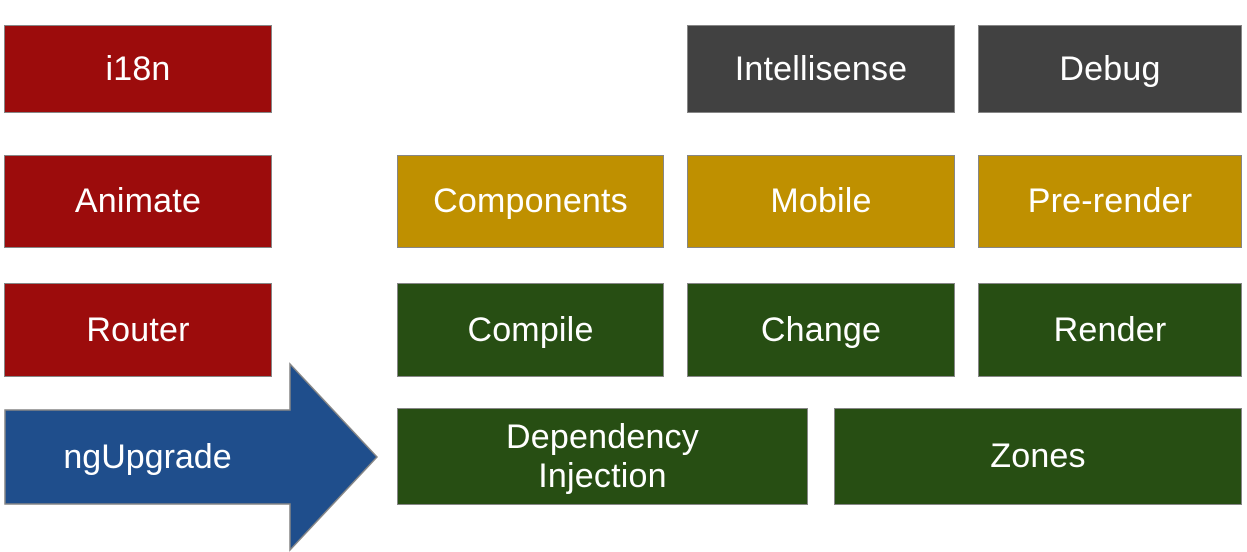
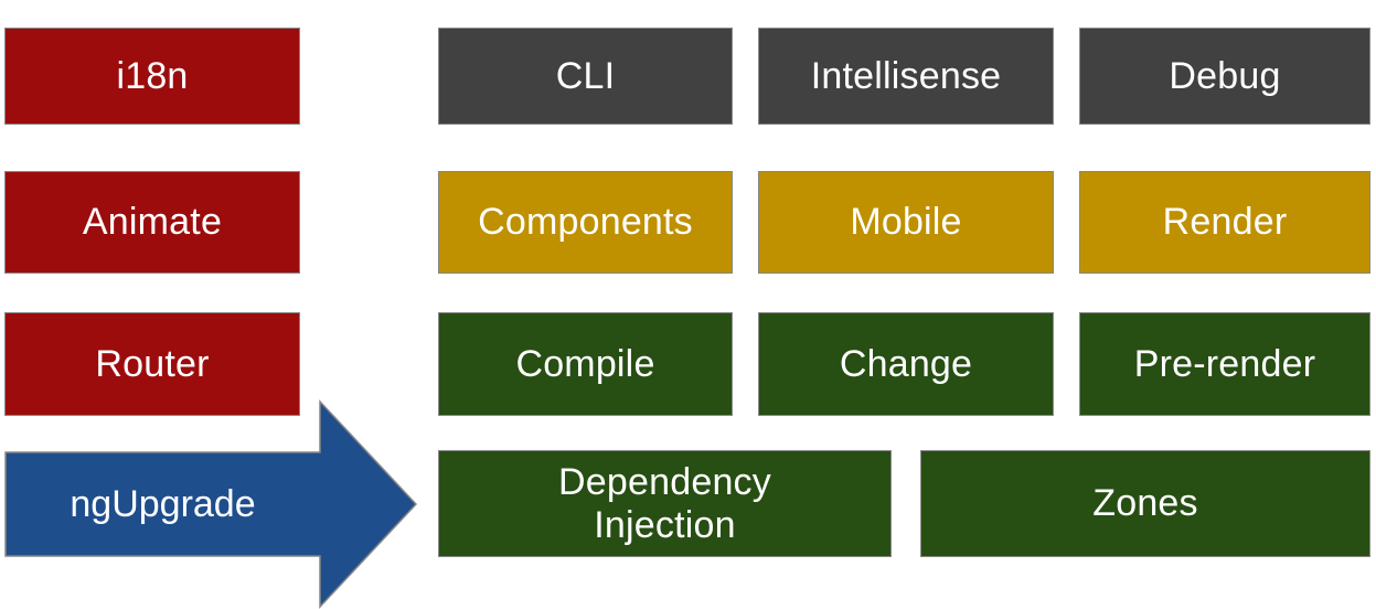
  i18n
  Animate
  Router
+ CLI
  Intellisense
  Debug
  Components
  Mobile
- Pre-render
+ Render
  Compile
  Change
- Render
+ Pre-render
  Dependency
  Injection
  Zones
  ngUpgrade
